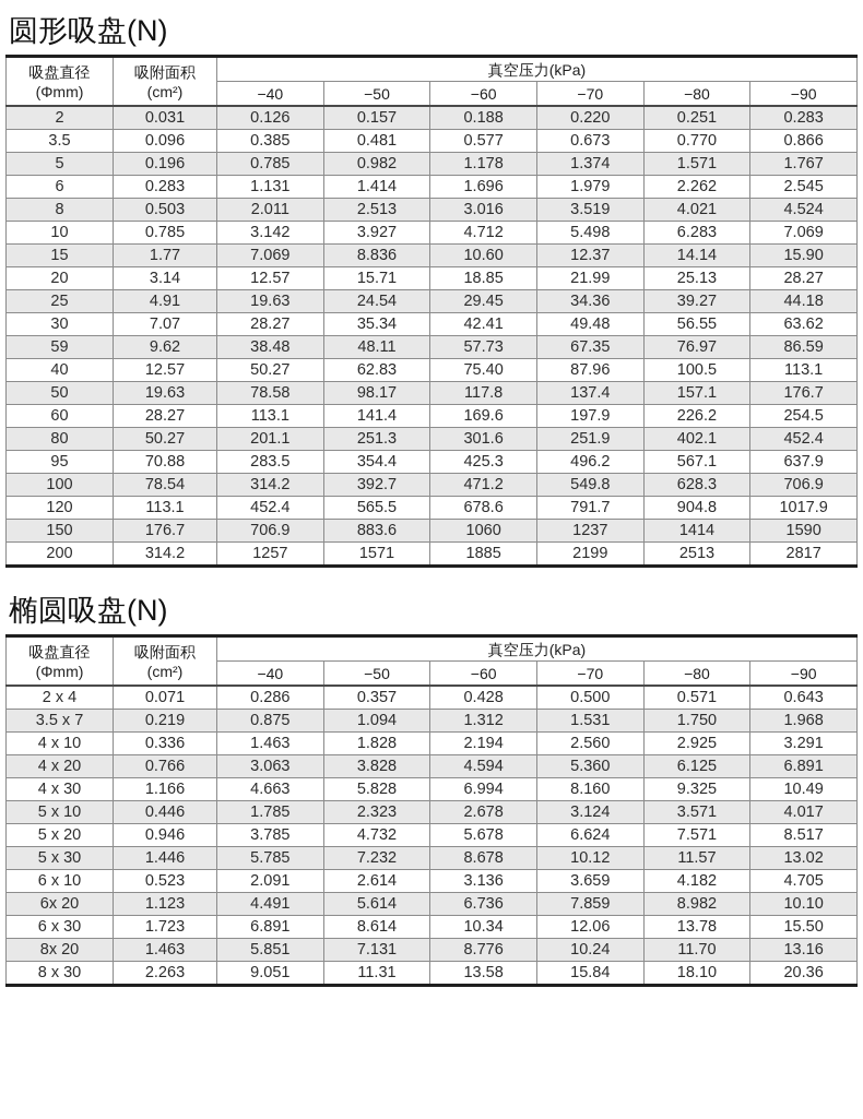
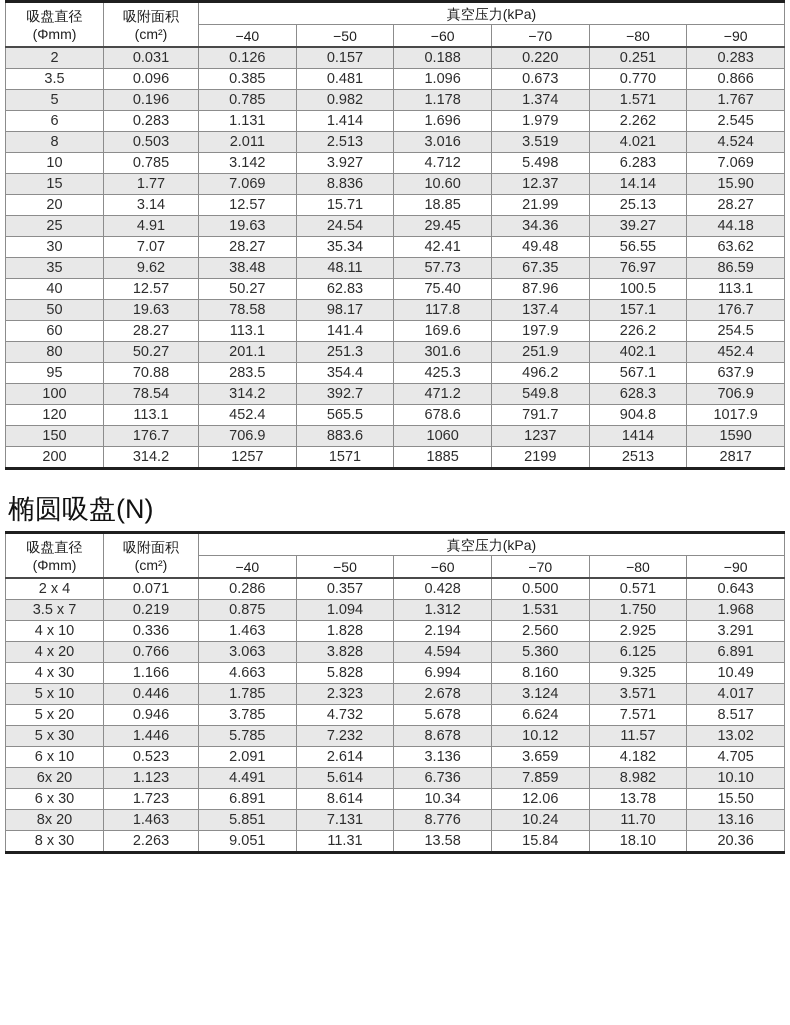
- 圆形吸盘(N)
  吸盘直径 (Φmm)	吸附面积 (cm²)	真空压力(kPa)
  −40	−50	−60	−70	−80	−90
  2	0.031	0.126	0.157	0.188	0.220	0.251	0.283
- 3.5	0.096	0.385	0.481	0.577	0.673	0.770	0.866
+ 3.5	0.096	0.385	0.481	1.096	0.673	0.770	0.866
  5	0.196	0.785	0.982	1.178	1.374	1.571	1.767
  6	0.283	1.131	1.414	1.696	1.979	2.262	2.545
  8	0.503	2.011	2.513	3.016	3.519	4.021	4.524
  10	0.785	3.142	3.927	4.712	5.498	6.283	7.069
  15	1.77	7.069	8.836	10.60	12.37	14.14	15.90
  20	3.14	12.57	15.71	18.85	21.99	25.13	28.27
  25	4.91	19.63	24.54	29.45	34.36	39.27	44.18
  30	7.07	28.27	35.34	42.41	49.48	56.55	63.62
- 59	9.62	38.48	48.11	57.73	67.35	76.97	86.59
+ 35	9.62	38.48	48.11	57.73	67.35	76.97	86.59
  40	12.57	50.27	62.83	75.40	87.96	100.5	113.1
  50	19.63	78.58	98.17	117.8	137.4	157.1	176.7
  60	28.27	113.1	141.4	169.6	197.9	226.2	254.5
  80	50.27	201.1	251.3	301.6	251.9	402.1	452.4
  95	70.88	283.5	354.4	425.3	496.2	567.1	637.9
  100	78.54	314.2	392.7	471.2	549.8	628.3	706.9
  120	113.1	452.4	565.5	678.6	791.7	904.8	1017.9
  150	176.7	706.9	883.6	1060	1237	1414	1590
  200	314.2	1257	1571	1885	2199	2513	2817
  椭圆吸盘(N)
  吸盘直径 (Φmm)	吸附面积 (cm²)	真空压力(kPa)
  −40	−50	−60	−70	−80	−90
  2 x 4	0.071	0.286	0.357	0.428	0.500	0.571	0.643
  3.5 x 7	0.219	0.875	1.094	1.312	1.531	1.750	1.968
  4 x 10	0.336	1.463	1.828	2.194	2.560	2.925	3.291
  4 x 20	0.766	3.063	3.828	4.594	5.360	6.125	6.891
  4 x 30	1.166	4.663	5.828	6.994	8.160	9.325	10.49
  5 x 10	0.446	1.785	2.323	2.678	3.124	3.571	4.017
  5 x 20	0.946	3.785	4.732	5.678	6.624	7.571	8.517
  5 x 30	1.446	5.785	7.232	8.678	10.12	11.57	13.02
  6 x 10	0.523	2.091	2.614	3.136	3.659	4.182	4.705
  6x 20	1.123	4.491	5.614	6.736	7.859	8.982	10.10
  6 x 30	1.723	6.891	8.614	10.34	12.06	13.78	15.50
  8x 20	1.463	5.851	7.131	8.776	10.24	11.70	13.16
  8 x 30	2.263	9.051	11.31	13.58	15.84	18.10	20.36
